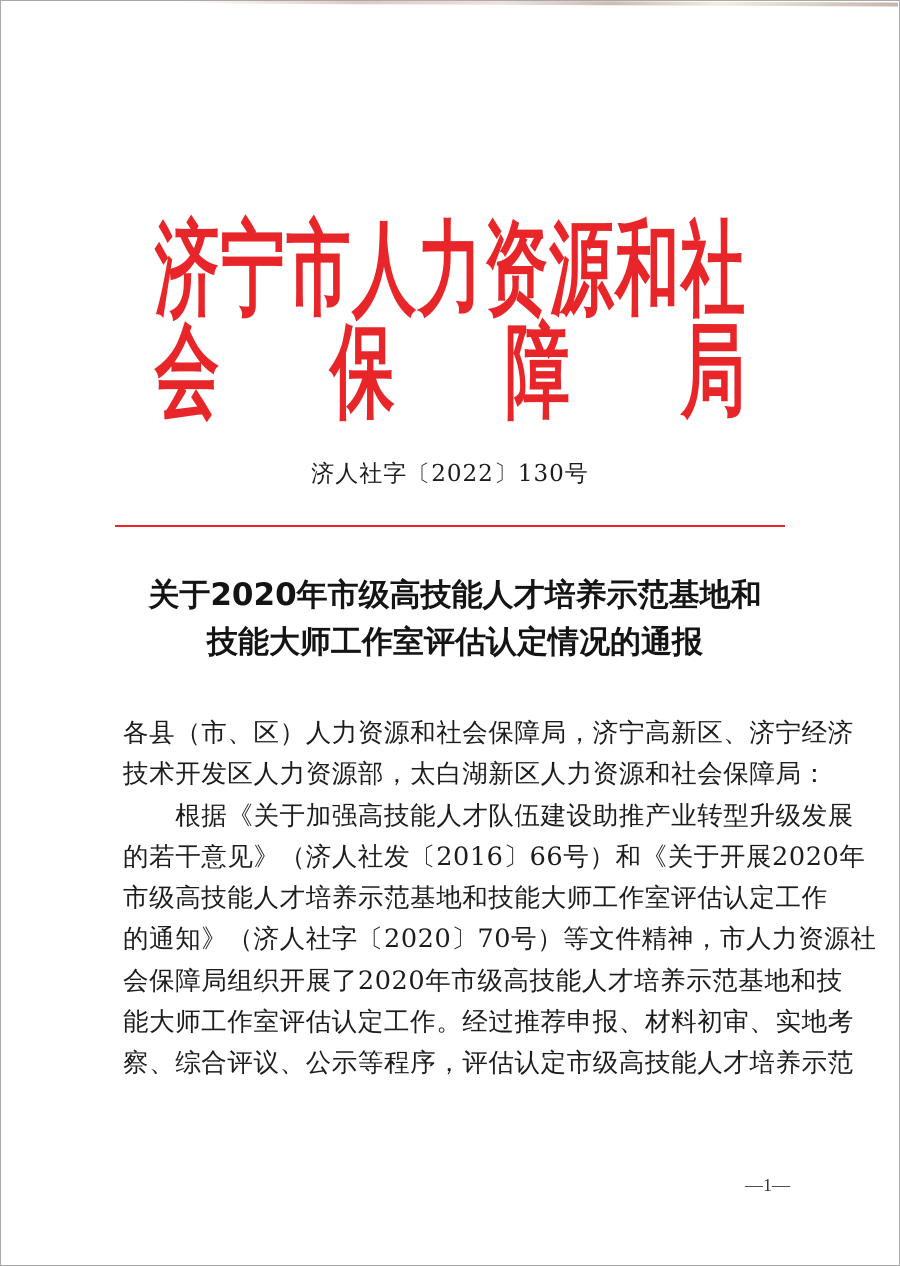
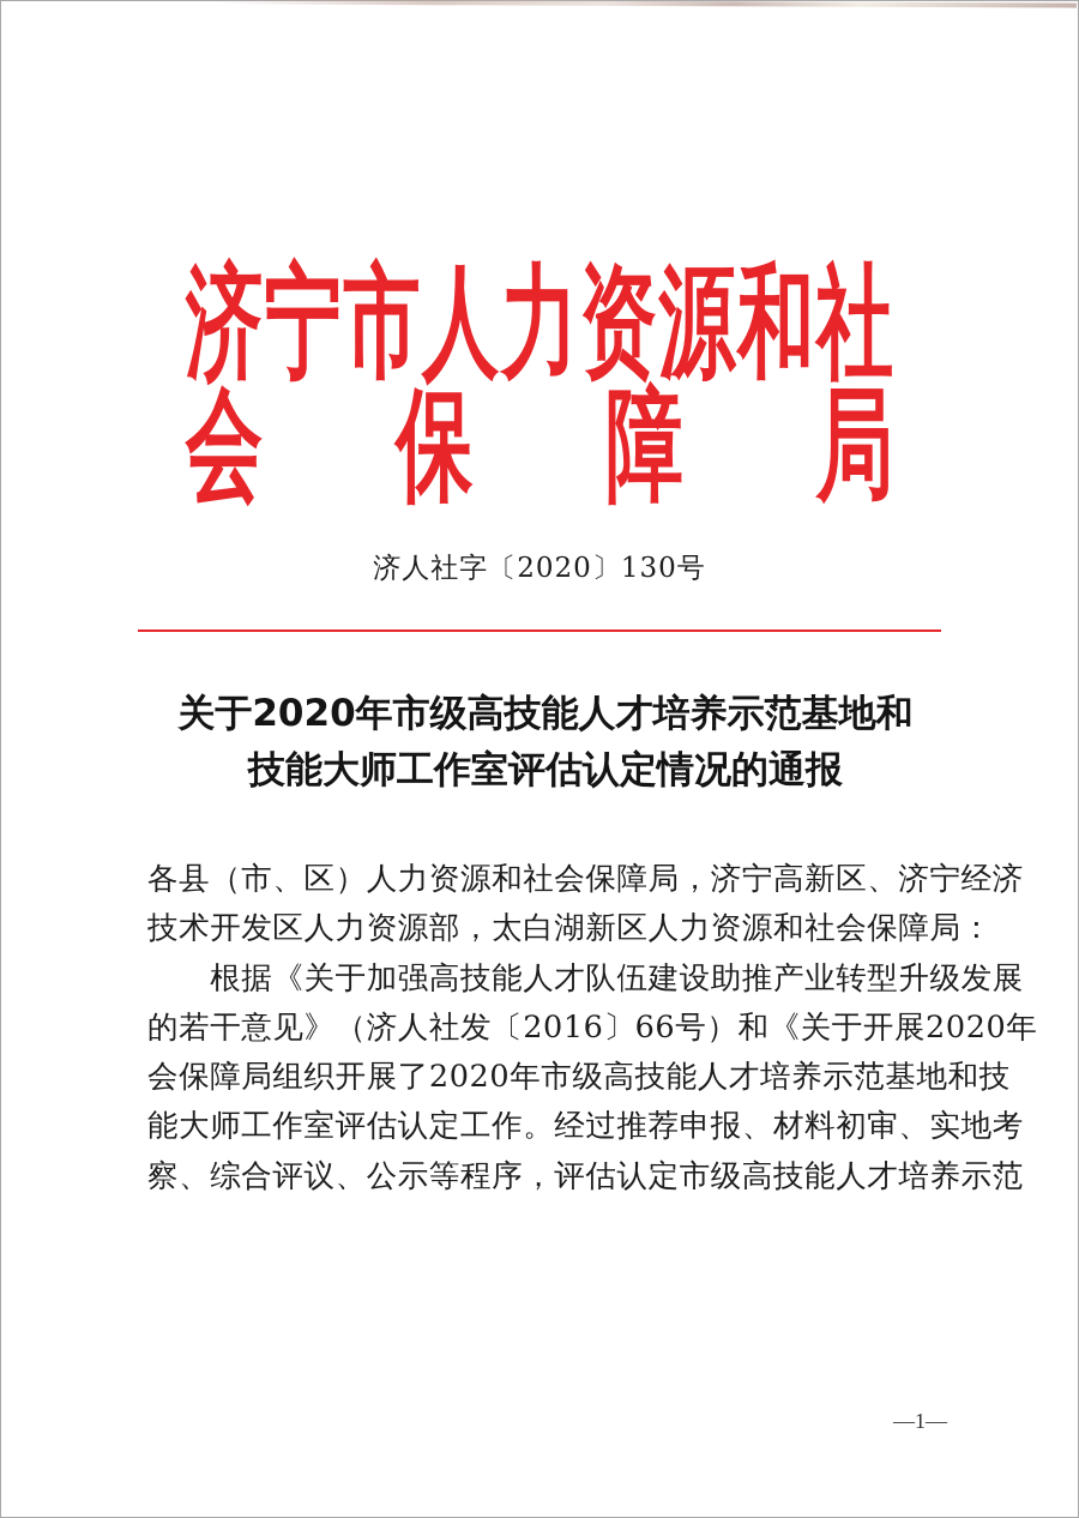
  济宁市人力资源和社会保障局
- 济人社字〔2022〕130号
+ 济人社字〔2020〕130号
  关于2020年市级高技能人才培养示范基地和
  技能大师工作室评估认定情况的通报
  各县（市、区）人力资源和社会保障局，济宁高新区、济宁经济
  技术开发区人力资源部，太白湖新区人力资源和社会保障局：
  根据《关于加强高技能人才队伍建设助推产业转型升级发展
  的若干意见》（济人社发〔2016〕66号）和《关于开展2020年
- 市级高技能人才培养示范基地和技能大师工作室评估认定工作
- 的通知》（济人社字〔2020〕70号）等文件精神，市人力资源社
  会保障局组织开展了2020年市级高技能人才培养示范基地和技
  能大师工作室评估认定工作。经过推荐申报、材料初审、实地考
  察、综合评议、公示等程序，评估认定市级高技能人才培养示范
  —1—
